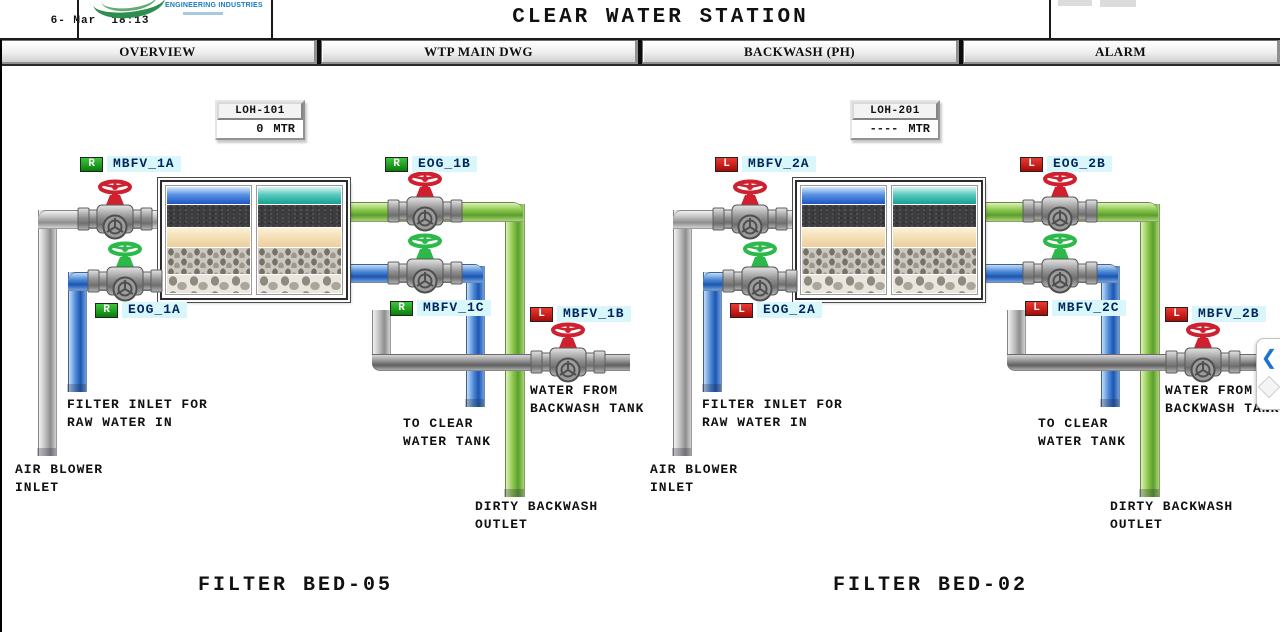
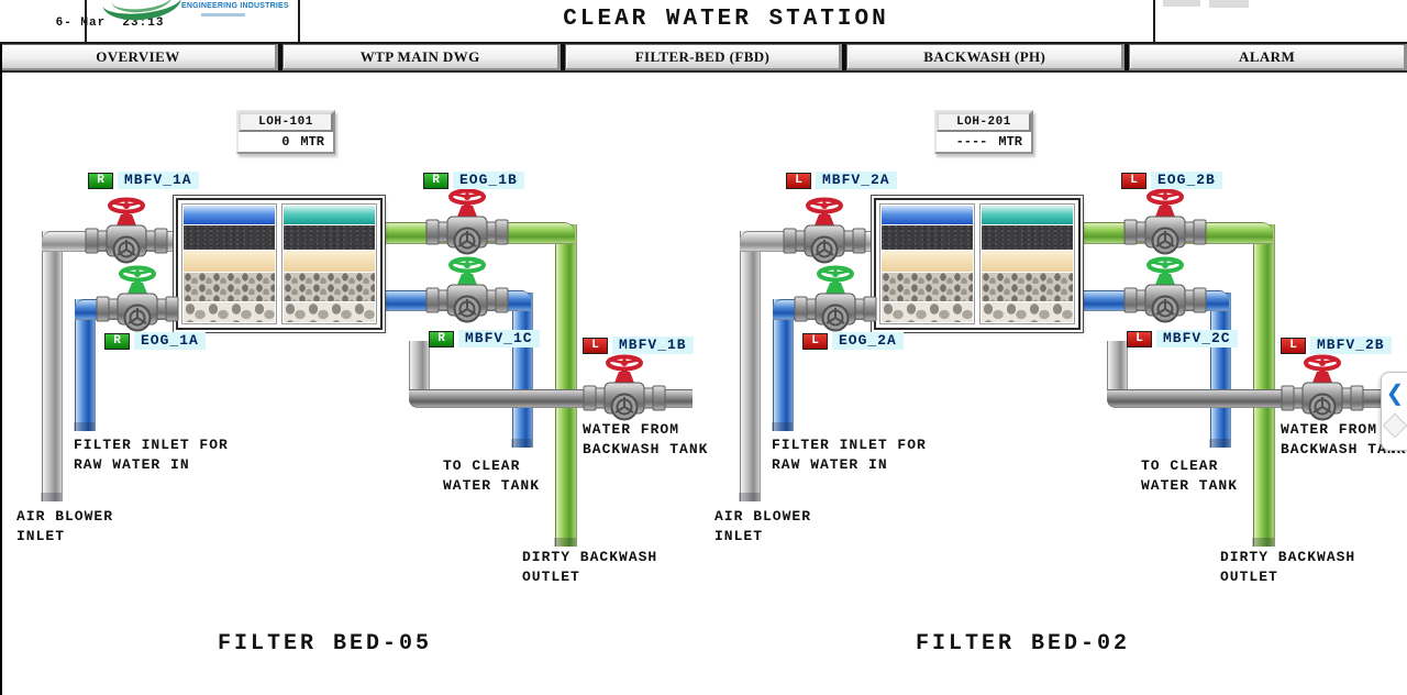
- 6-ar 18:13
+ 6-ar 23:13
  CLEAR WATER STATION
  OVERVIEW
  WTP MAIN DWG
+ FILTER-BED (FBD)
  BACKWASH (PH)
  ALARM
  LOH-101
  0
  MTR
  R
  MBFV_1A
  R
  EOG_1B
  R
  EOG_1A
  R
  MBFV_1C
  L
  MBFV_1B
  FILTER INLET FOR
  RAW WATER IN
  AIR BLOWER
  INLET
  TO CLEAR
  WATER TANK
  WATER FROM
  BACKWASH TANK
  DIRTY BACKWASH
  OUTLET
  FILTER BED-05
  LOH-201
  ----
  MTR
  L
  MBFV_2A
  L
  EOG_2B
  L
  EOG_2A
  L
  MBFV_2C
  L
  MBFV_2B
  FILTER INLET FOR
  RAW WATER IN
  AIR BLOWER
  INLET
  TO CLEAR
  WATER TANK
  WATER FROM
  BACKWASH TA
  DIRTY BACKWASH
  OUTLET
  FILTER BED-02
  ❮
